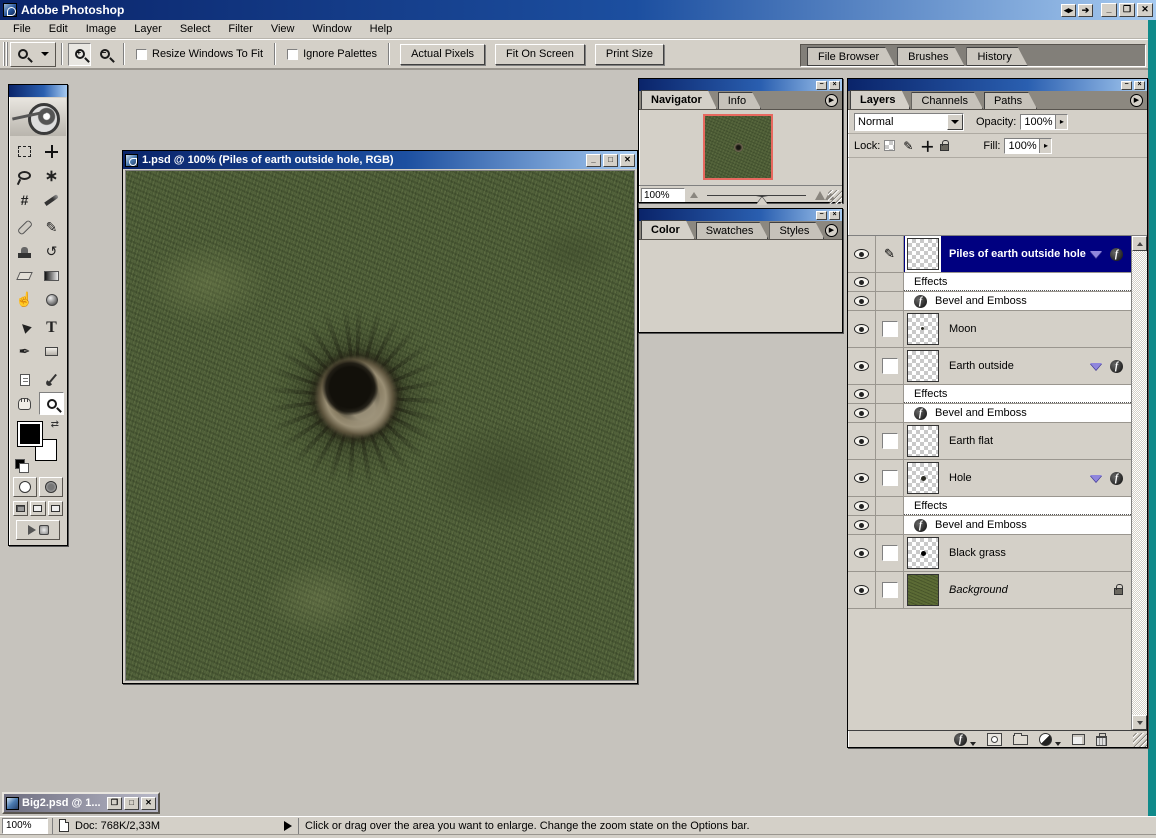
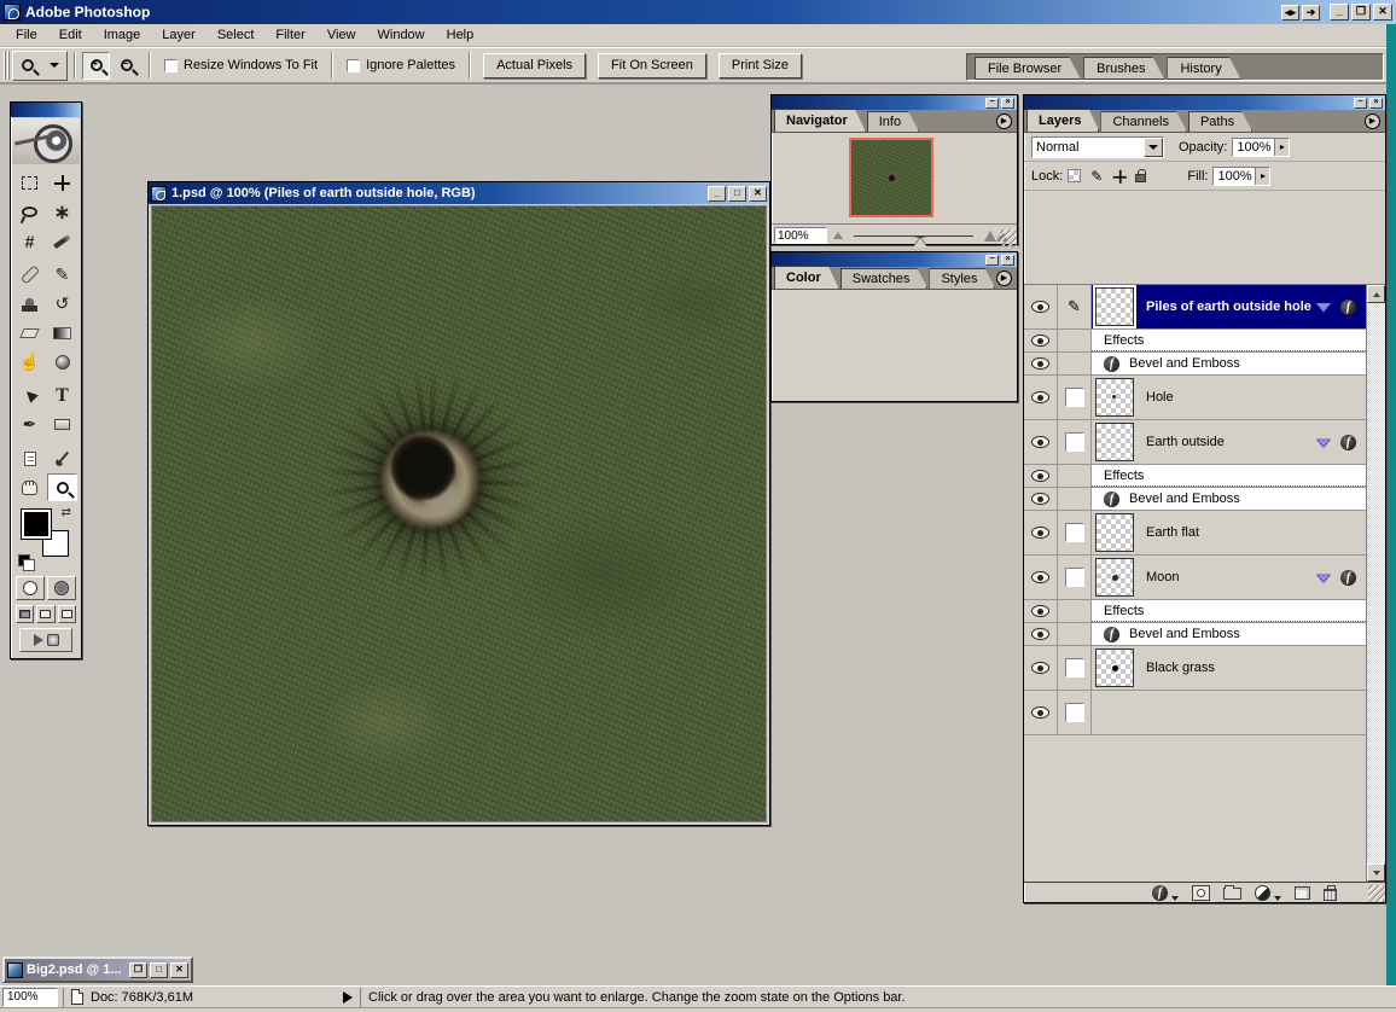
  Adobe Photoshop
  ◂▸
  ➔
  _
  ❐
  ✕
  File
  Edit
  Image
  Layer
  Select
  Filter
  View
  Window
  Help
  +
  −
  Resize Windows To Fit
  Ignore Palettes
  Actual Pixels
  Fit On Screen
  Print Size
  File Browser
  Brushes
  History
  ∗
  #
  ✎
  ↺
  ☝
  T
  ✒
  ⇄
  1.psd @ 100% (Piles of earth outside hole, RGB)
  _
  □
  ✕
  Navigator
  Info
  100%
  Color
  Swatches
  Styles
  Layers
  Channels
  Paths
  Normal
  Opacity:
  100%
  ▸
  Lock:
  ✎
  Fill:
  100%
  ▸
  ✎
  Piles of earth outside hole
  f
  Effects
  f
  Bevel and Emboss
- Moon
+ Hole
  Earth outside
  f
  Effects
  f
  Bevel and Emboss
  Earth flat
- Hole
+ Moon
  f
  Effects
  f
  Bevel and Emboss
  Black grass
- Background
  f
  Big2.psd @ 1...
  ❐
  □
  ✕
  100%
- Doc: 768K/2,33M
+ Doc: 768K/3,61M
  Click or drag over the area you want to enlarge. Change the zoom state on the Options bar.
